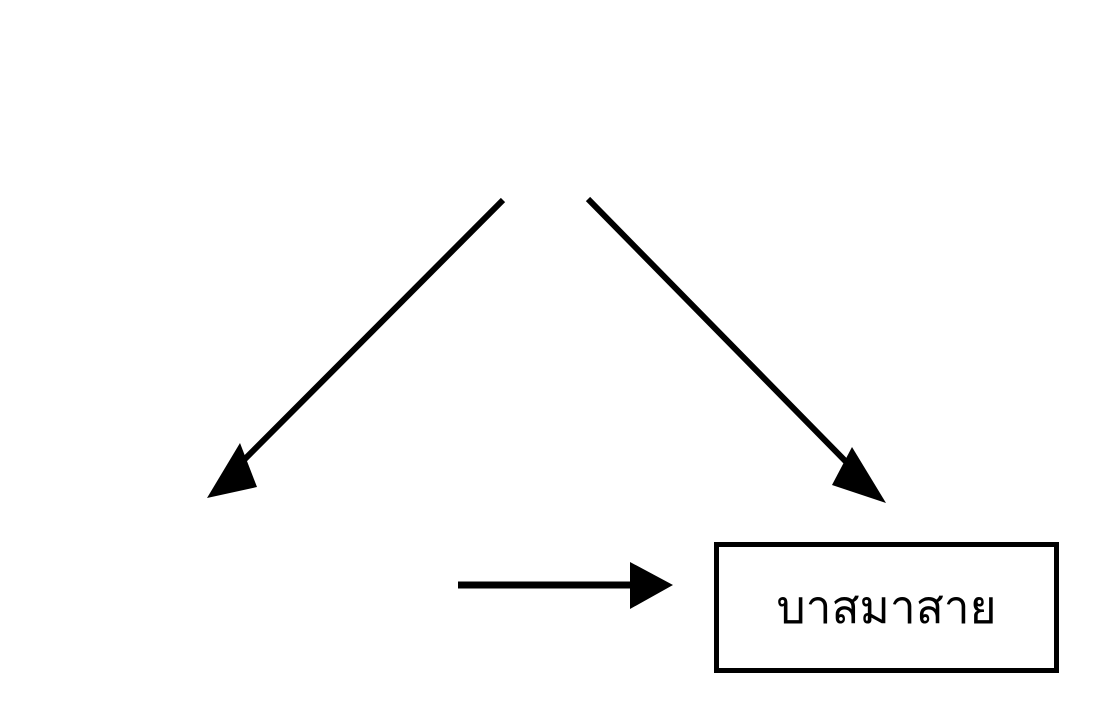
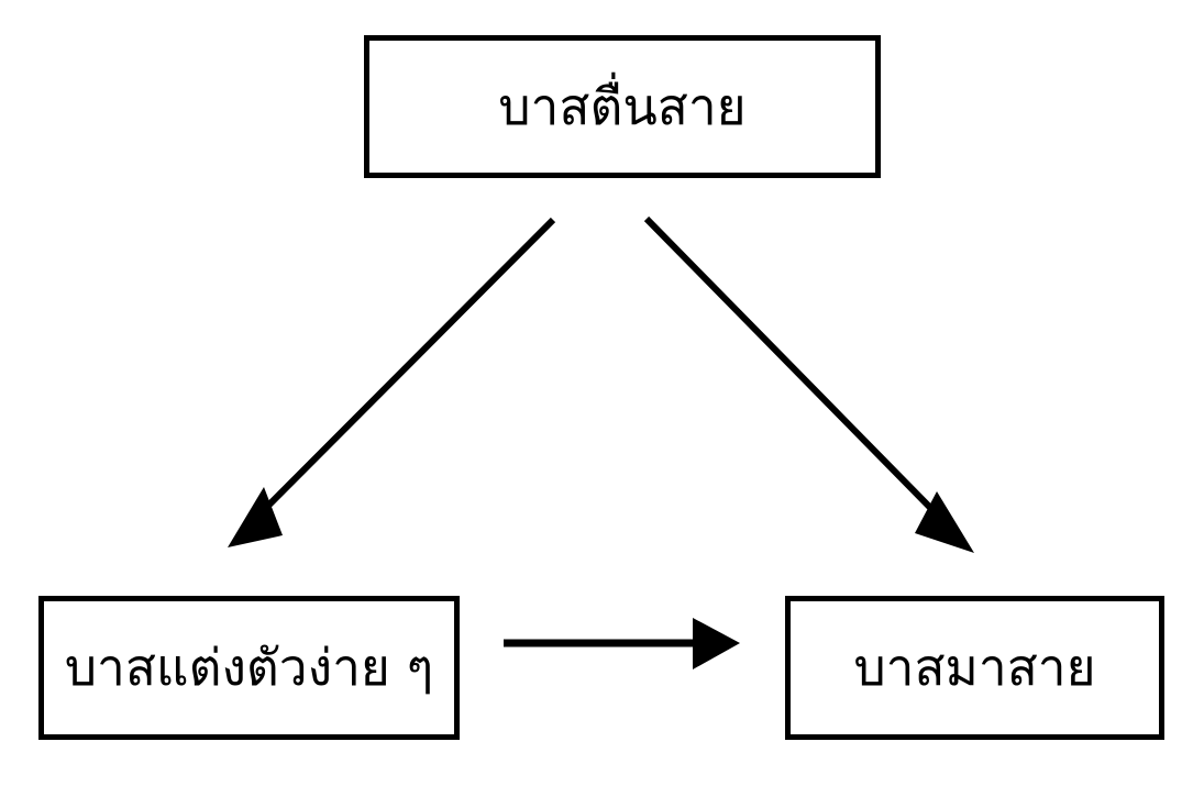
+ บาสตื่นสาย
+ บาสแต่งตัวง่าย ๆ
  บาสมาสาย
